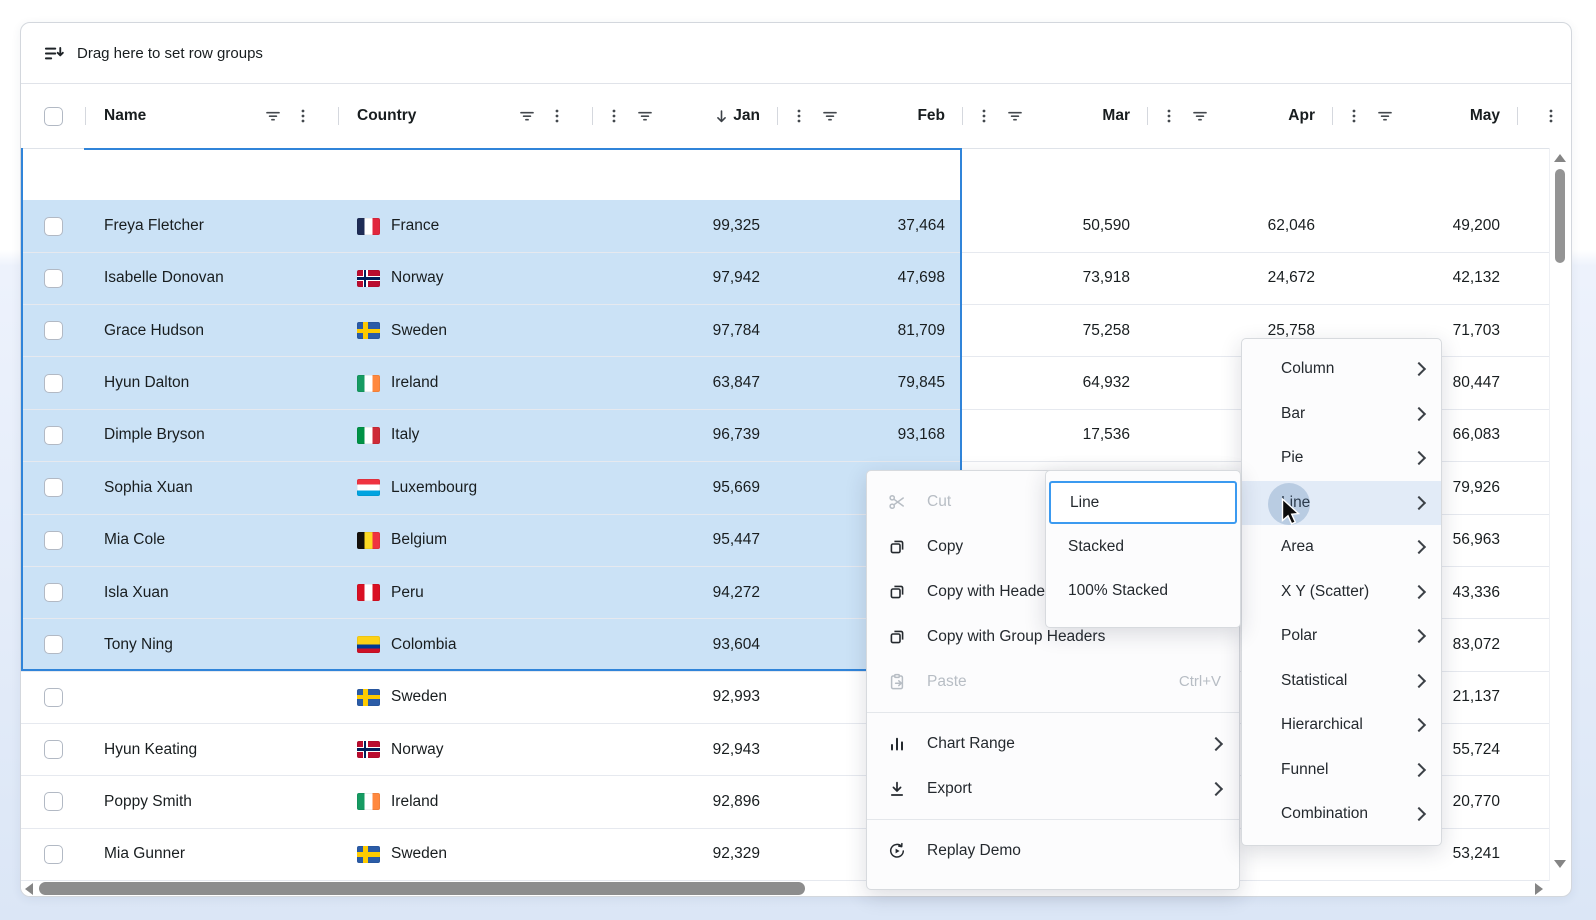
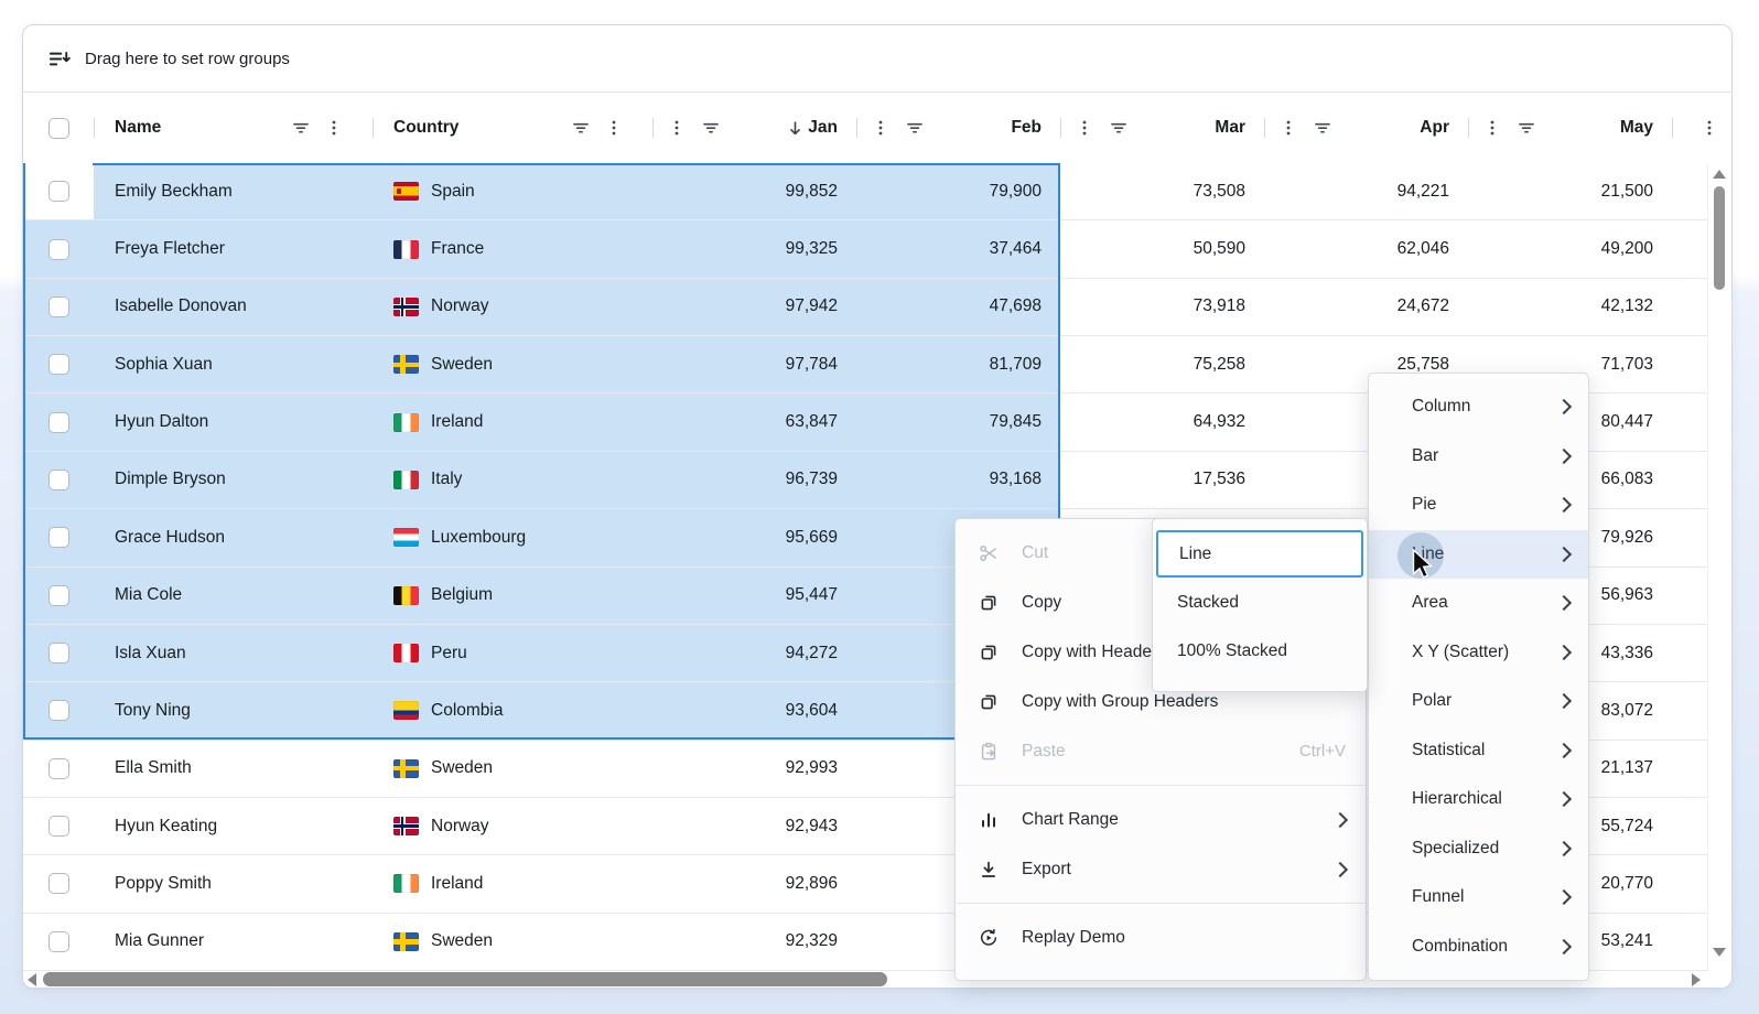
  Drag here to set row groups
  Name
  Country
  Jan
  Feb
  Mar
  Apr
  May
+ Emily Beckham
+ Spain
+ 99,852
+ 79,900
+ 73,508
+ 94,221
+ 21,500
  Freya Fletcher
  France
  99,325
  37,464
  50,590
  62,046
  49,200
  Isabelle Donovan
  Norway
  97,942
  47,698
  73,918
  24,672
  42,132
- Grace Hudson
+ Sophia Xuan
  Sweden
  97,784
  81,709
  75,258
  25,758
  71,703
  Hyun Dalton
  Ireland
  63,847
  79,845
  64,932
  80,447
  Dimple Bryson
  Italy
  96,739
  93,168
  17,536
  66,083
- Sophia Xuan
+ Grace Hudson
  Luxembourg
  95,669
  79,926
  Mia Cole
  Belgium
  95,447
  56,963
  Isla Xuan
  Peru
  94,272
  43,336
  Tony Ning
  Colombia
  93,604
  83,072
+ Ella Smith
  Sweden
  92,993
  21,137
  Hyun Keating
  Norway
  92,943
  55,724
  Poppy Smith
  Ireland
  92,896
  20,770
  Mia Gunner
  Sweden
  92,329
  53,241
  Cut
  Copy
  Copy with Heade
  Copy with Group Headers
  Paste
  Ctrl+V
  Chart Range
  Export
  Replay Demo
  Column
  Bar
  Pie
  ine
  Area
  X Y (Scatter)
  Polar
  Statistical
  Hierarchical
+ Specialized
  Funnel
  Combination
  Line
  Stacked
  100% Stacked
